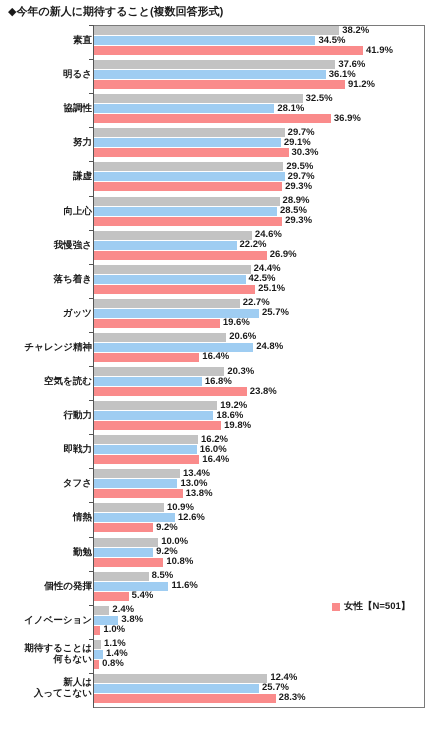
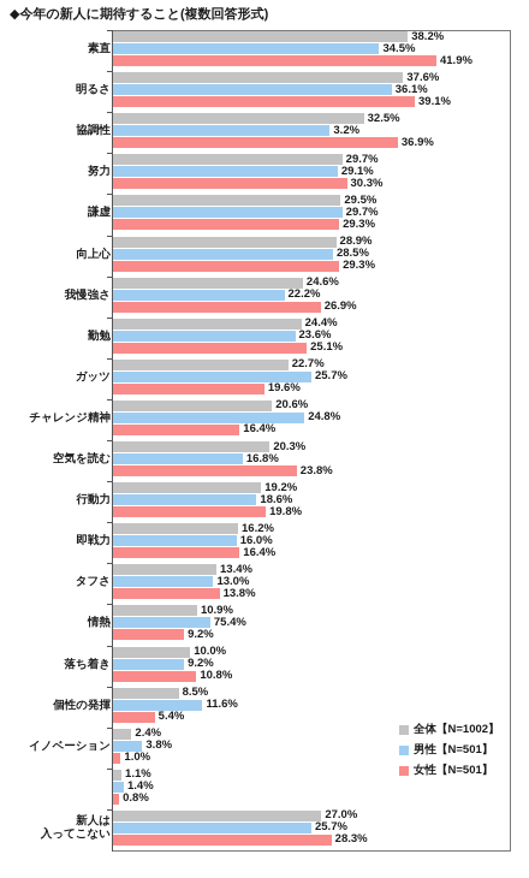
  ◆今年の新人に期待すること(複数回答形式)
  素直
  38.2%
  34.5%
  41.9%
  明るさ
  37.6%
  36.1%
- 91.2%
+ 39.1%
  協調性
  32.5%
- 28.1%
+ 3.2%
  36.9%
  努力
  29.7%
  29.1%
  30.3%
  謙虚
  29.5%
  29.7%
  29.3%
  向上心
  28.9%
  28.5%
  29.3%
  我慢強さ
  24.6%
  22.2%
  26.9%
- 落ち着き
+ 勤勉
  24.4%
- 42.5%
+ 23.6%
  25.1%
  ガッツ
  22.7%
  25.7%
  19.6%
  チャレンジ精神
  20.6%
  24.8%
  16.4%
  空気を読む
  20.3%
  16.8%
  23.8%
  行動力
  19.2%
  18.6%
  19.8%
  即戦力
  16.2%
  16.0%
  16.4%
  タフさ
  13.4%
  13.0%
  13.8%
  情熱
  10.9%
- 12.6%
+ 75.4%
  9.2%
- 勤勉
+ 落ち着き
  10.0%
  9.2%
  10.8%
  個性の発揮
  8.5%
  11.6%
  5.4%
  イノベーション
  2.4%
  3.8%
  1.0%
- 期待することは
- 何もない
  1.1%
  1.4%
  0.8%
  新人は
  入ってこない
- 12.4%
+ 27.0%
  25.7%
  28.3%
+ 全体【N=1002】
+ 男性【N=501】
  女性【N=501】
